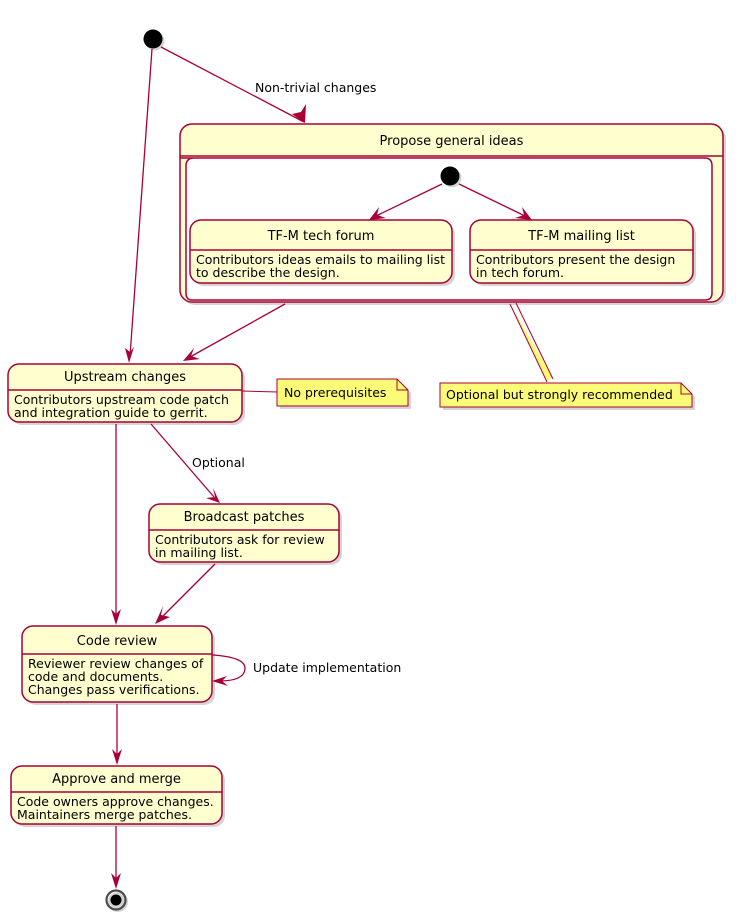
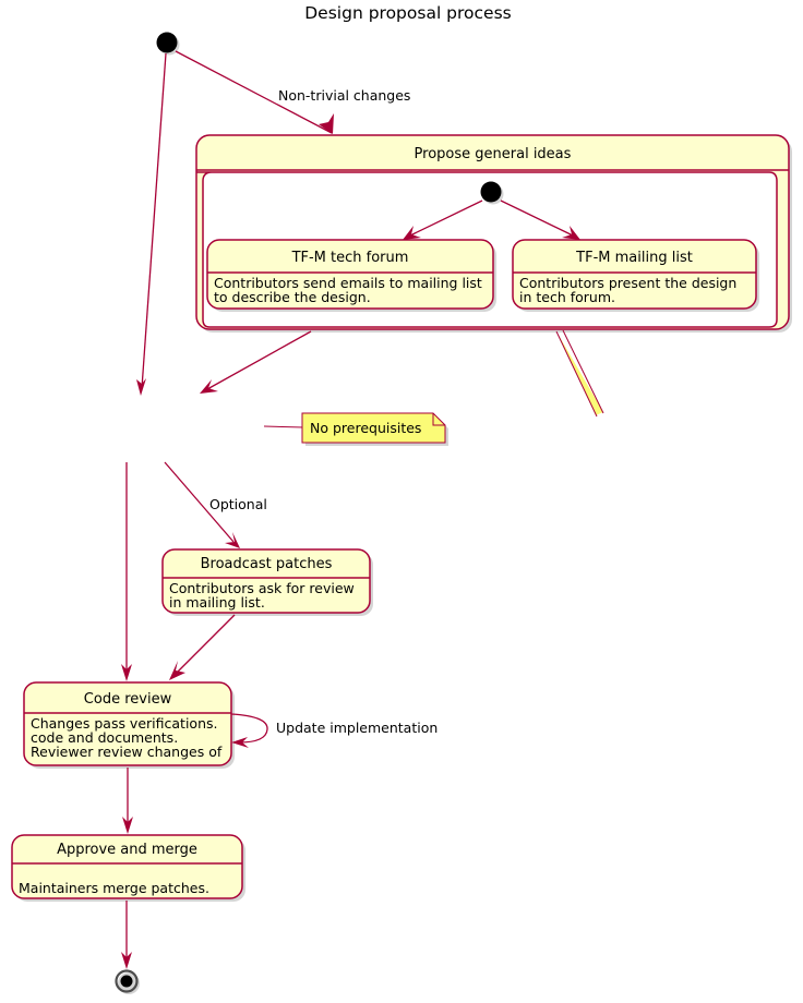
+ Design proposal process
  Non-trivial changes
  Propose general ideas
  TF-M tech forum
- Contributors ideas emails to mailing list
+ Contributors send emails to mailing list
  to describe the design.
  TF-M mailing list
  Contributors present the design
  in tech forum.
- Upstream changes
- Contributors upstream code patch
- and integration guide to gerrit.
  No prerequisites
- Optional but strongly recommended
  Optional
  Broadcast patches
  Contributors ask for review
  in mailing list.
  Code review
- Reviewer review changes of
+ Changes pass verifications.
  code and documents.
- Changes pass verifications.
+ Reviewer review changes of
  Update implementation
  Approve and merge
- Code owners approve changes.
  Maintainers merge patches.
